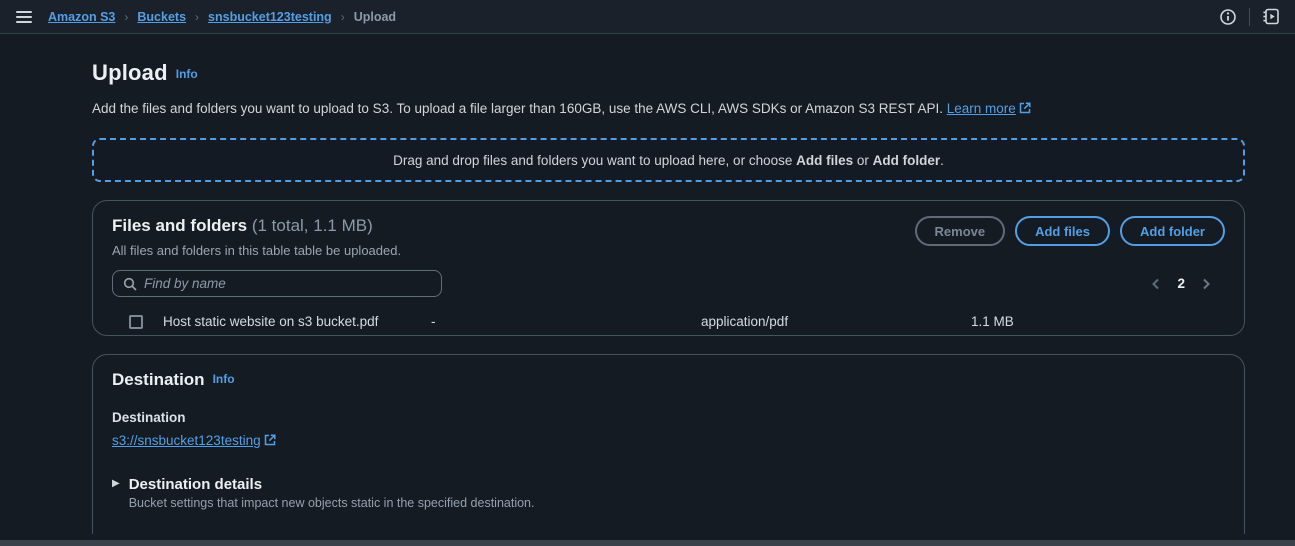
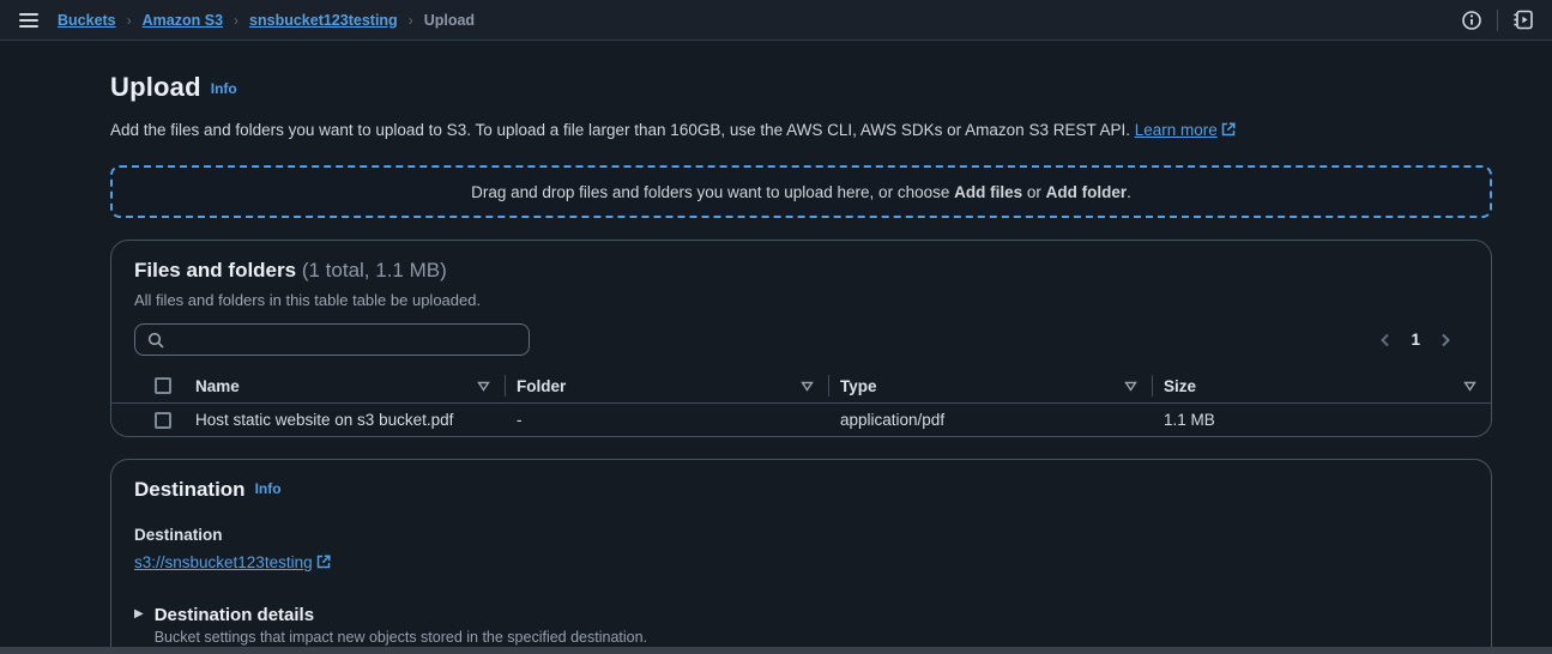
- Amazon S3
+ Buckets
  ›
- Buckets
+ Amazon S3
  ›
  snsbucket123testing
  ›
  Upload
  Upload
  Info
  Add the files and folders you want to upload to S3. To upload a file larger than 160GB, use the AWS CLI, AWS SDKs or Amazon S3 REST API. Learn more
  Drag and drop files and folders you want to upload here, or choose Add files or Add folder.
  Files and folders (1 total, 1.1 MB)
  All files and folders in this table table be uploaded.
- Remove
- Add files
- Add folder
- Find by name
- 2
+ 1
+ Name
+ Folder
+ Type
+ Size
  Host static website on s3 bucket.pdf
  -
  application/pdf
  1.1 MB
  Destination
  Info
  Destination
  s3://snsbucket123testing
  ▶
  Destination details
- Bucket settings that impact new objects static in the specified destination.
+ Bucket settings that impact new objects stored in the specified destination.
